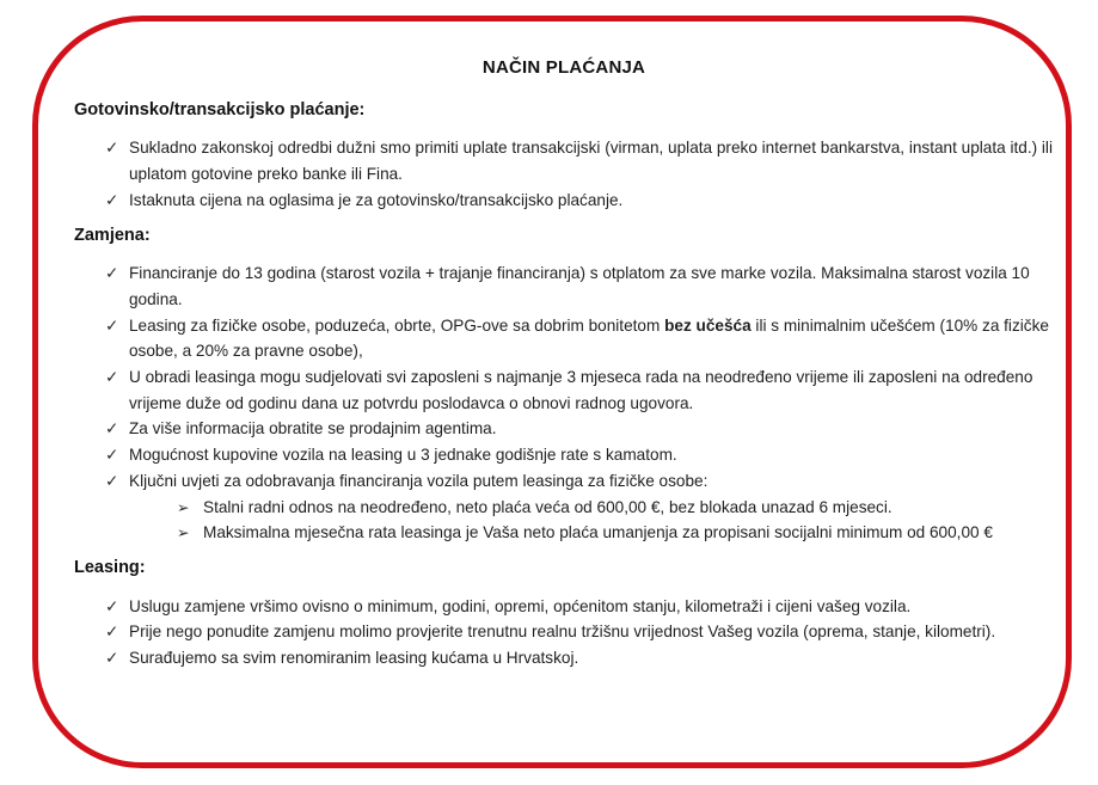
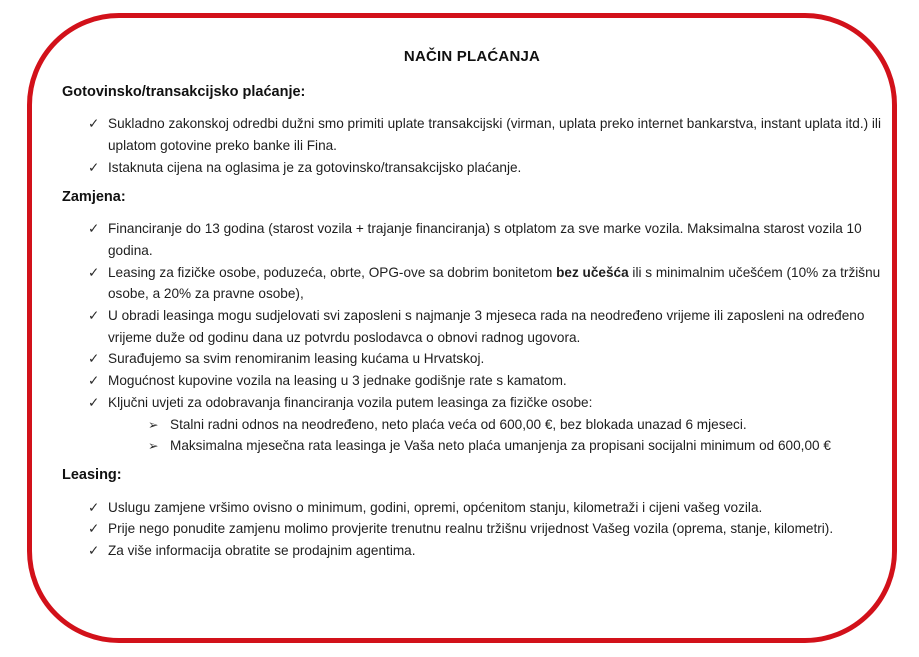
  NAČIN PLAĆANJA
  Gotovinsko/transakcijsko plaćanje:
  ✓
  Sukladno zakonskoj odredbi dužni smo primiti uplate transakcijski (virman, uplata preko internet bankarstva, instant uplata itd.) ili uplatom gotovine preko banke ili Fina.
  ✓
  Istaknuta cijena na oglasima je za gotovinsko/transakcijsko plaćanje.
  Zamjena:
  ✓
  Financiranje do 13 godina (starost vozila + trajanje financiranja) s otplatom za sve marke vozila. Maksimalna starost vozila 10 godina.
  ✓
- Leasing za fizičke osobe, poduzeća, obrte, OPG-ove sa dobrim bonitetom bez učešća ili s minimalnim učešćem (10% za fizičke osobe, a 20% za pravne osobe),
+ Leasing za fizičke osobe, poduzeća, obrte, OPG-ove sa dobrim bonitetom bez učešća ili s minimalnim učešćem (10% za tržišnu osobe, a 20% za pravne osobe),
  ✓
  U obradi leasinga mogu sudjelovati svi zaposleni s najmanje 3 mjeseca rada na neodređeno vrijeme ili zaposleni na određeno vrijeme duže od godinu dana uz potvrdu poslodavca o obnovi radnog ugovora.
  ✓
- Za više informacija obratite se prodajnim agentima.
+ Surađujemo sa svim renomiranim leasing kućama u Hrvatskoj.
  ✓
  Mogućnost kupovine vozila na leasing u 3 jednake godišnje rate s kamatom.
  ✓
  Ključni uvjeti za odobravanja financiranja vozila putem leasinga za fizičke osobe:
  ➢
  Stalni radni odnos na neodređeno, neto plaća veća od 600,00 €, bez blokada unazad 6 mjeseci.
  ➢
  Maksimalna mjesečna rata leasinga je Vaša neto plaća umanjenja za propisani socijalni minimum od 600,00 €
  Leasing:
  ✓
  Uslugu zamjene vršimo ovisno o minimum, godini, opremi, općenitom stanju, kilometraži i cijeni vašeg vozila.
  ✓
  Prije nego ponudite zamjenu molimo provjerite trenutnu realnu tržišnu vrijednost Vašeg vozila (oprema, stanje, kilometri).
  ✓
- Surađujemo sa svim renomiranim leasing kućama u Hrvatskoj.
+ Za više informacija obratite se prodajnim agentima.
